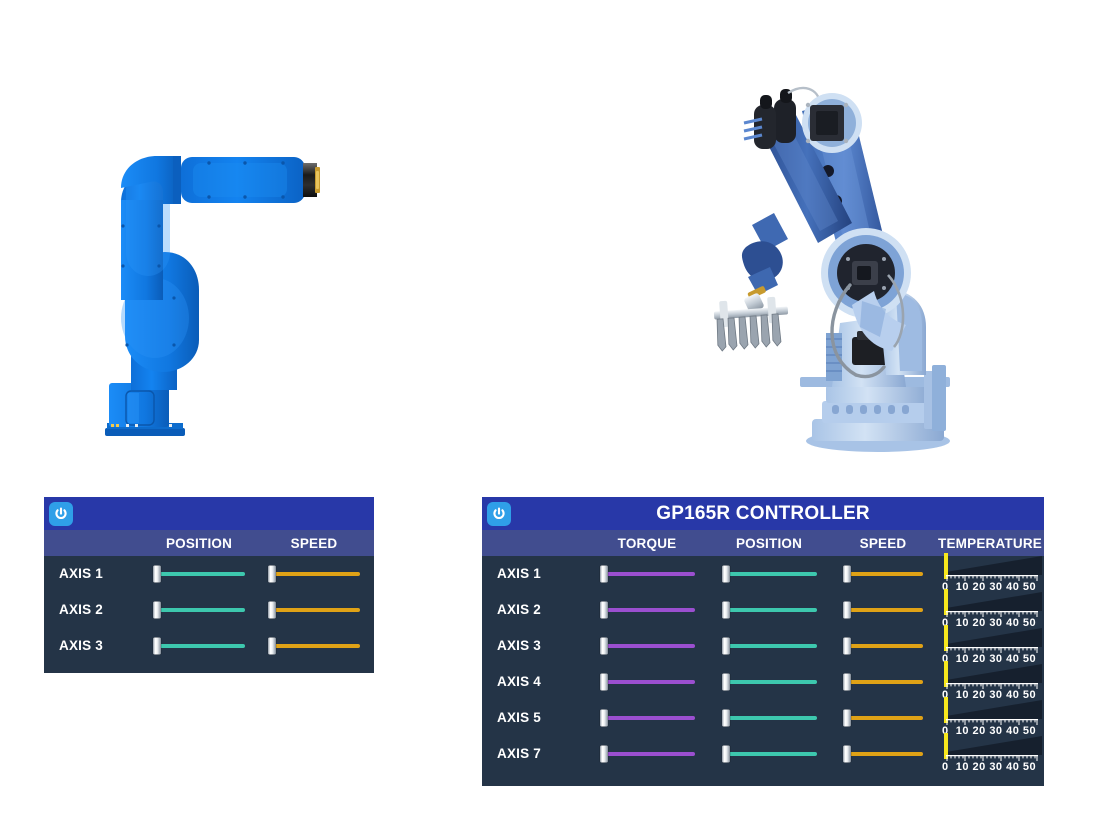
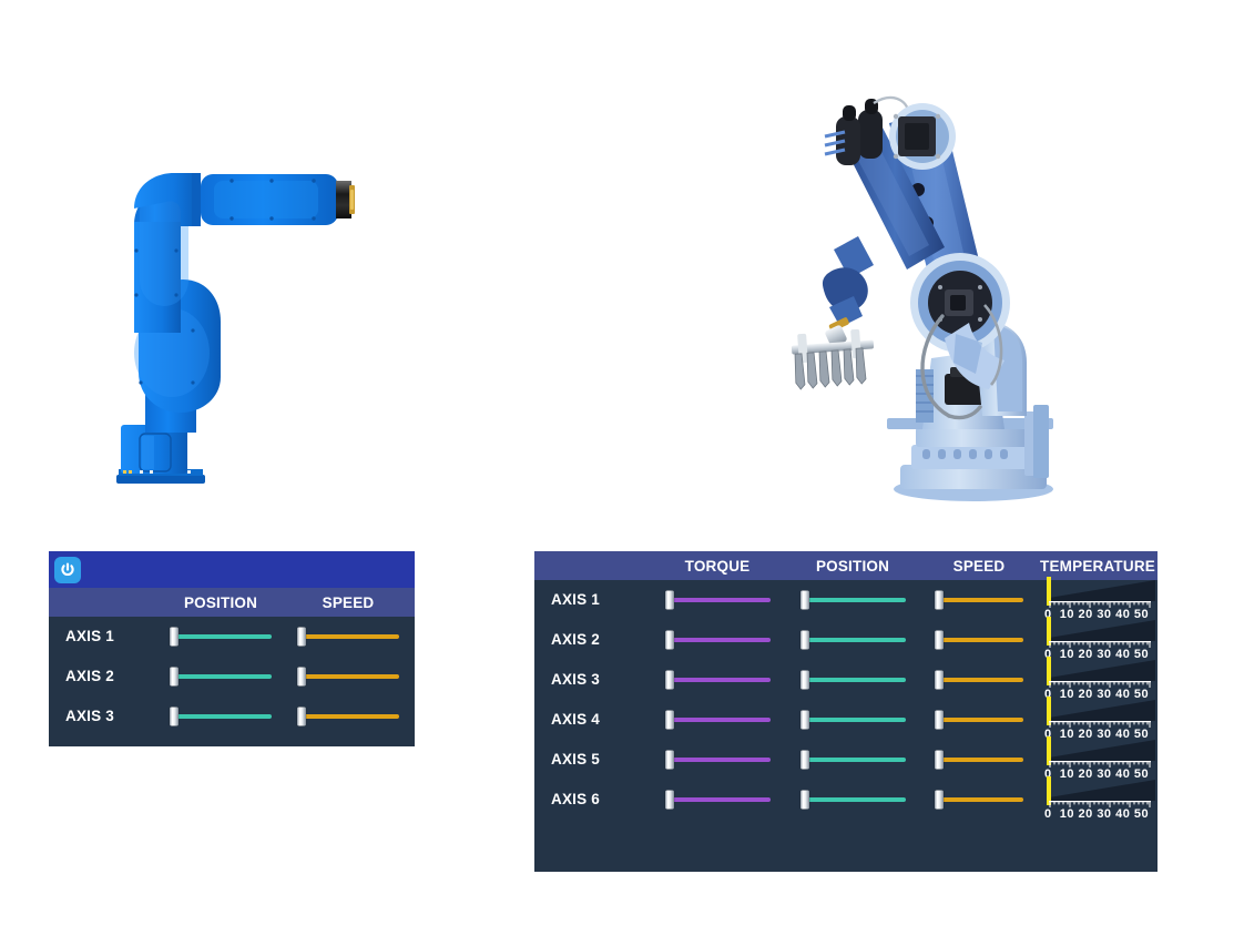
  POSITION
  SPEED
  AXIS 1
  AXIS 2
  AXIS 3
- GP165R CONTROLLER
  TORQUE
  POSITION
  SPEED
  TEMPERATURE
  AXIS 1
  0 10 20 30 40 50
  AXIS 2
  0 10 20 30 40 50
  AXIS 3
  0 10 20 30 40 50
  AXIS 4
  0 10 20 30 40 50
  AXIS 5
  0 10 20 30 40 50
- AXIS 7
+ AXIS 6
  0 10 20 30 40 50
